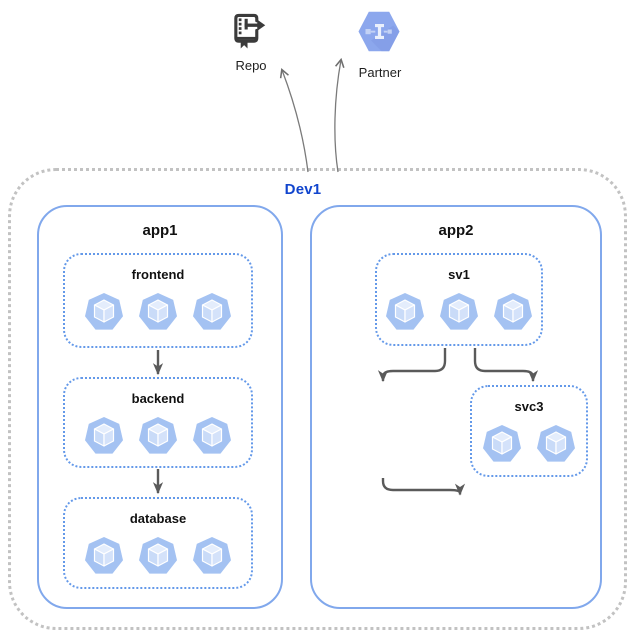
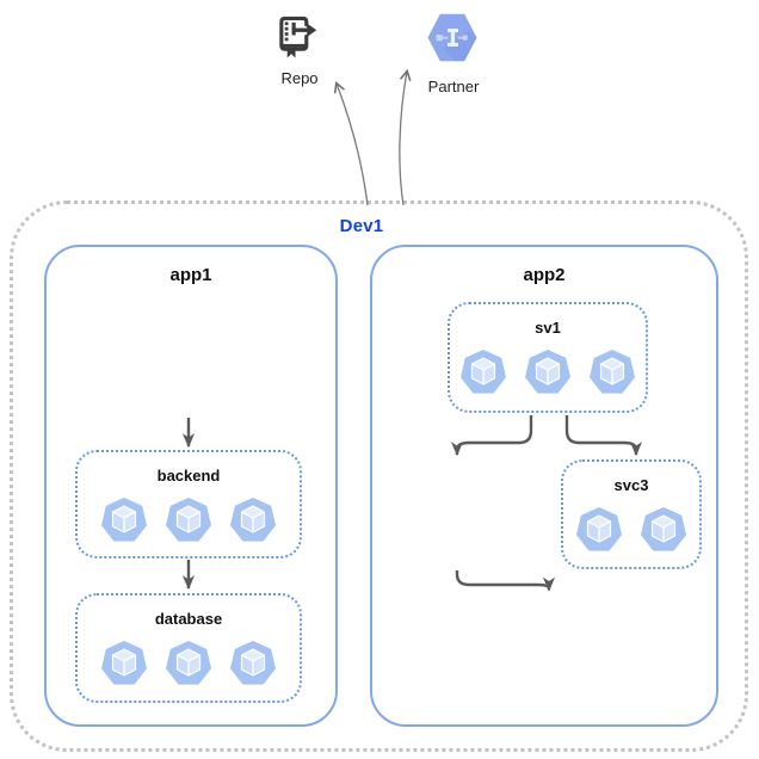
  Dev1
  app1
  app2
- frontend
  backend
  database
  sv1
  svc3
  Repo
  Partner
